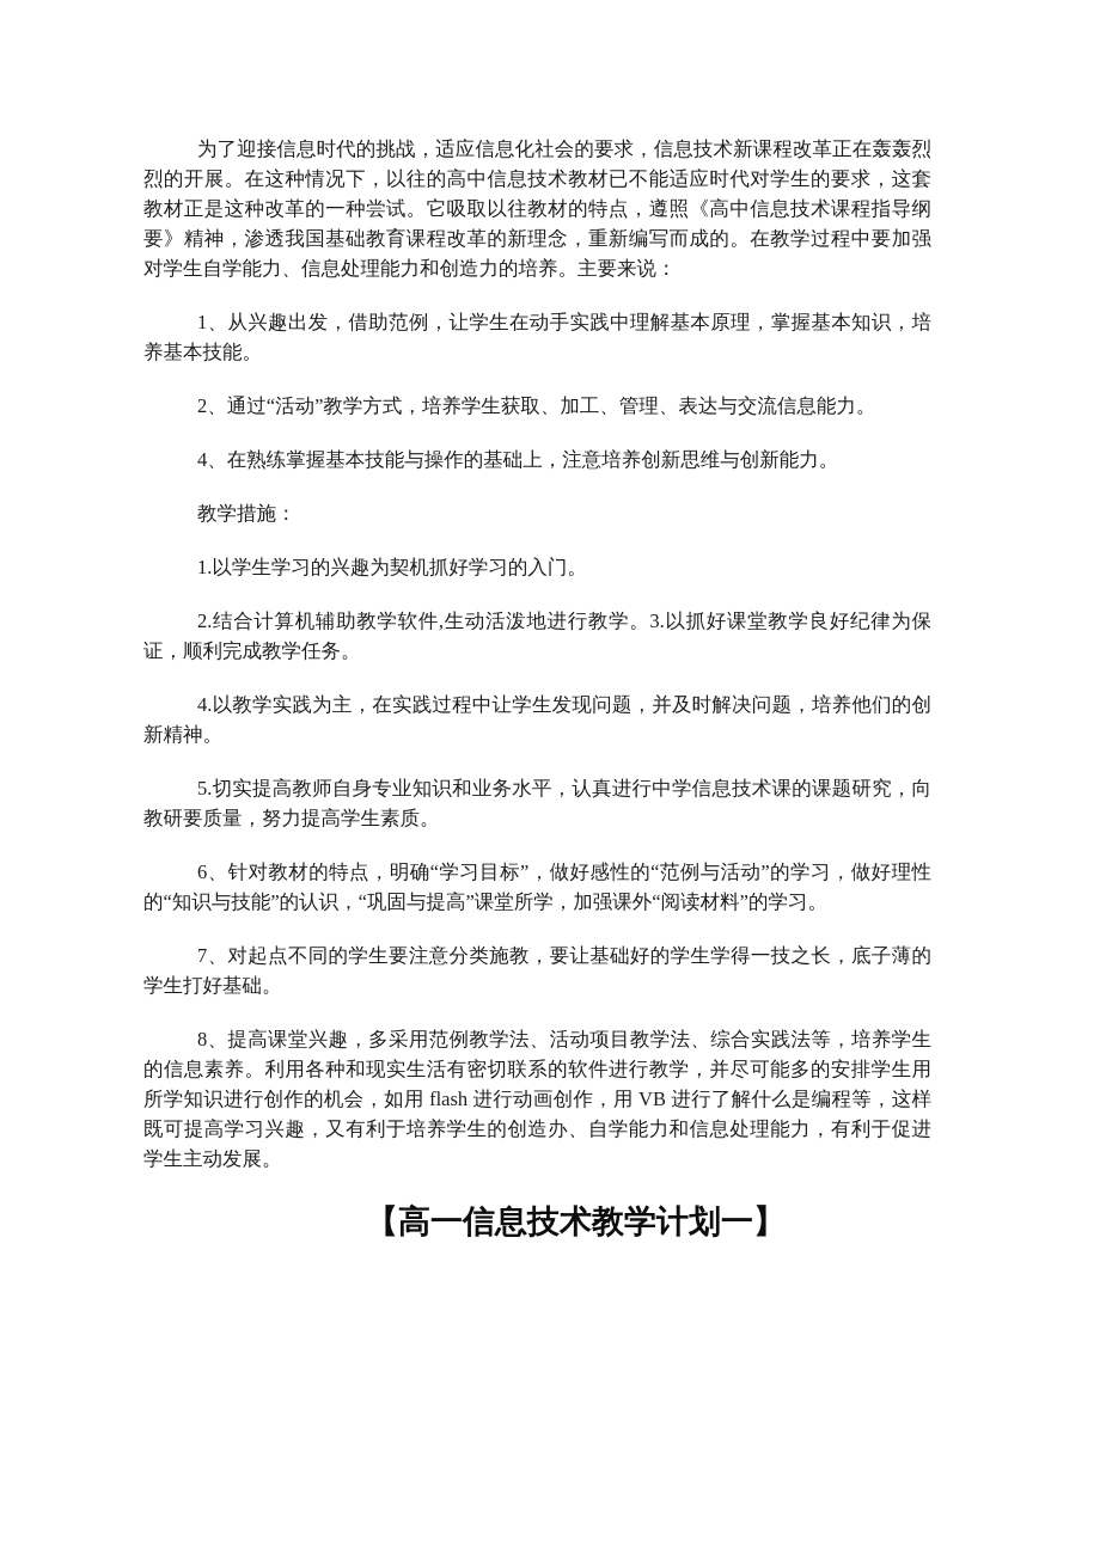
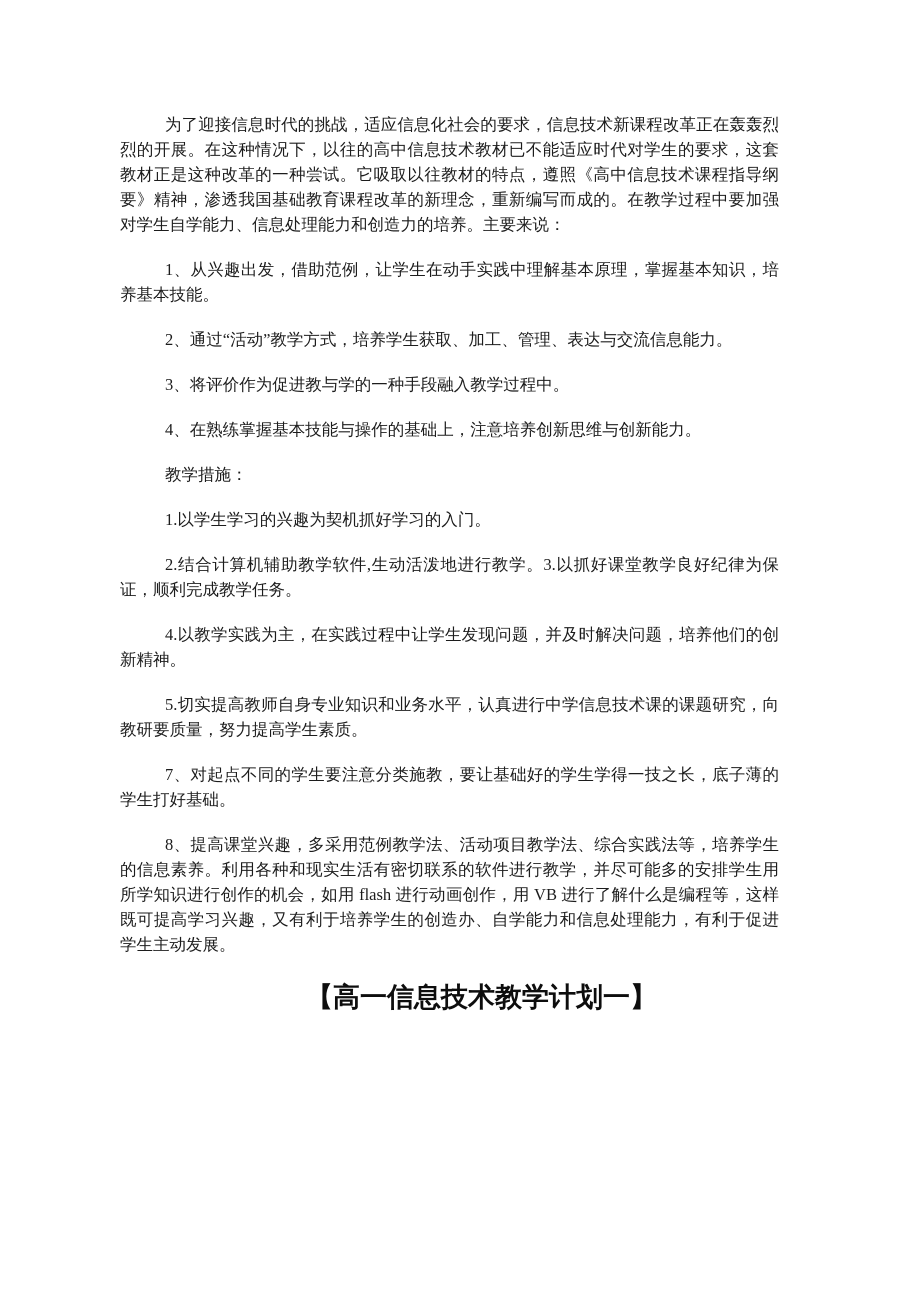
  为了迎接信息时代的挑战，适应信息化社会的要求，信息技术新课程改革正在轰轰烈烈的开展。在这种情况下，以往的高中信息技术教材已不能适应时代对学生的要求，这套教材正是这种改革的一种尝试。它吸取以往教材的特点，遵照《高中信息技术课程指导纲要》精神，渗透我国基础教育课程改革的新理念，重新编写而成的。在教学过程中要加强对学生自学能力、信息处理能力和创造力的培养。主要来说：
  1、从兴趣出发，借助范例，让学生在动手实践中理解基本原理，掌握基本知识，培养基本技能。
  2、通过“活动”教学方式，培养学生获取、加工、管理、表达与交流信息能力。
+ 3、将评价作为促进教与学的一种手段融入教学过程中。
  4、在熟练掌握基本技能与操作的基础上，注意培养创新思维与创新能力。
  教学措施：
  1.以学生学习的兴趣为契机抓好学习的入门。
  2.结合计算机辅助教学软件,生动活泼地进行教学。3.以抓好课堂教学良好纪律为保证，顺利完成教学任务。
  4.以教学实践为主，在实践过程中让学生发现问题，并及时解决问题，培养他们的创新精神。
  5.切实提高教师自身专业知识和业务水平，认真进行中学信息技术课的课题研究，向教研要质量，努力提高学生素质。
- 6、针对教材的特点，明确“学习目标”，做好感性的“范例与活动”的学习，做好理性的“知识与技能”的认识，“巩固与提高”课堂所学，加强课外“阅读材料”的学习。
  7、对起点不同的学生要注意分类施教，要让基础好的学生学得一技之长，底子薄的学生打好基础。
  8、提高课堂兴趣，多采用范例教学法、活动项目教学法、综合实践法等，培养学生的信息素养。利用各种和现实生活有密切联系的软件进行教学，并尽可能多的安排学生用所学知识进行创作的机会，如用 flash 进行动画创作，用 VB 进行了解什么是编程等，这样既可提高学习兴趣，又有利于培养学生的创造办、自学能力和信息处理能力，有利于促进学生主动发展。
  【高一信息技术教学计划一】
